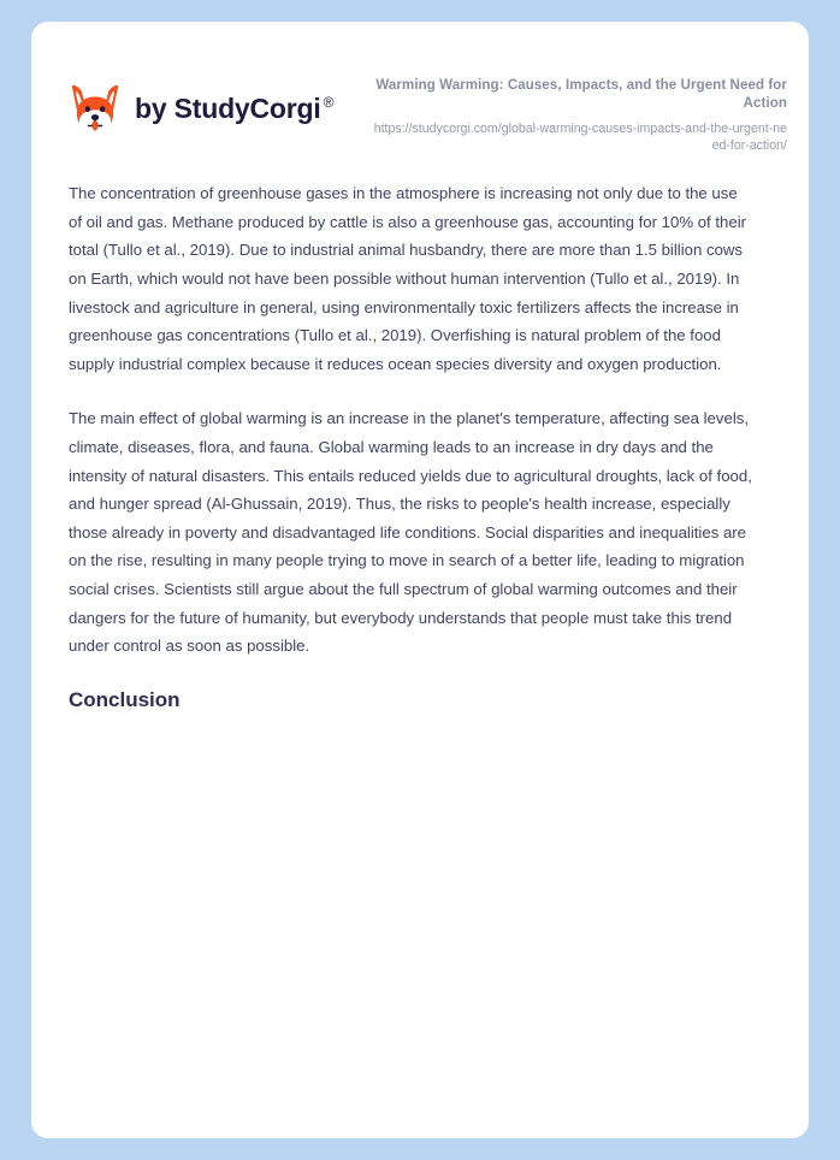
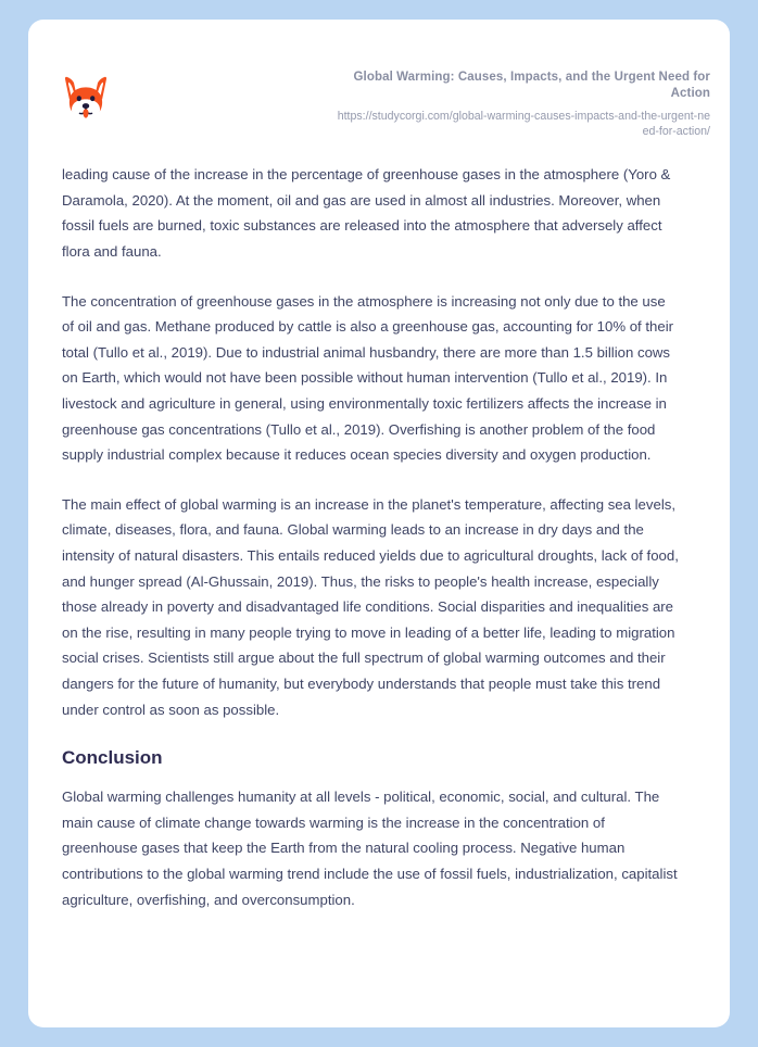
- by StudyCorgi ®
- Warming Warming: Causes, Impacts, and the Urgent Need for Action
+ Global Warming: Causes, Impacts, and the Urgent Need for Action
  https://studycorgi.com/global-warming-causes-impacts-and-the-urgent-need-for-action/
+ leading cause of the increase in the percentage of greenhouse gases in the atmosphere (Yoro & Daramola, 2020). At the moment, oil and gas are used in almost all industries. Moreover, when fossil fuels are burned, toxic substances are released into the atmosphere that adversely affect flora and fauna.
- The concentration of greenhouse gases in the atmosphere is increasing not only due to the use of oil and gas. Methane produced by cattle is also a greenhouse gas, accounting for 10% of their total (Tullo et al., 2019). Due to industrial animal husbandry, there are more than 1.5 billion cows on Earth, which would not have been possible without human intervention (Tullo et al., 2019). In livestock and agriculture in general, using environmentally toxic fertilizers affects the increase in greenhouse gas concentrations (Tullo et al., 2019). Overfishing is natural problem of the food supply industrial complex because it reduces ocean species diversity and oxygen production.
+ The concentration of greenhouse gases in the atmosphere is increasing not only due to the use of oil and gas. Methane produced by cattle is also a greenhouse gas, accounting for 10% of their total (Tullo et al., 2019). Due to industrial animal husbandry, there are more than 1.5 billion cows on Earth, which would not have been possible without human intervention (Tullo et al., 2019). In livestock and agriculture in general, using environmentally toxic fertilizers affects the increase in greenhouse gas concentrations (Tullo et al., 2019). Overfishing is another problem of the food supply industrial complex because it reduces ocean species diversity and oxygen production.
- The main effect of global warming is an increase in the planet's temperature, affecting sea levels, climate, diseases, flora, and fauna. Global warming leads to an increase in dry days and the intensity of natural disasters. This entails reduced yields due to agricultural droughts, lack of food, and hunger spread (Al-Ghussain, 2019). Thus, the risks to people's health increase, especially those already in poverty and disadvantaged life conditions. Social disparities and inequalities are on the rise, resulting in many people trying to move in search of a better life, leading to migration social crises. Scientists still argue about the full spectrum of global warming outcomes and their dangers for the future of humanity, but everybody understands that people must take this trend under control as soon as possible.
+ The main effect of global warming is an increase in the planet's temperature, affecting sea levels, climate, diseases, flora, and fauna. Global warming leads to an increase in dry days and the intensity of natural disasters. This entails reduced yields due to agricultural droughts, lack of food, and hunger spread (Al-Ghussain, 2019). Thus, the risks to people's health increase, especially those already in poverty and disadvantaged life conditions. Social disparities and inequalities are on the rise, resulting in many people trying to move in leading of a better life, leading to migration social crises. Scientists still argue about the full spectrum of global warming outcomes and their dangers for the future of humanity, but everybody understands that people must take this trend under control as soon as possible.
  Conclusion
+ Global warming challenges humanity at all levels - political, economic, social, and cultural. The main cause of climate change towards warming is the increase in the concentration of greenhouse gases that keep the Earth from the natural cooling process. Negative human contributions to the global warming trend include the use of fossil fuels, industrialization, capitalist agriculture, overfishing, and overconsumption.
